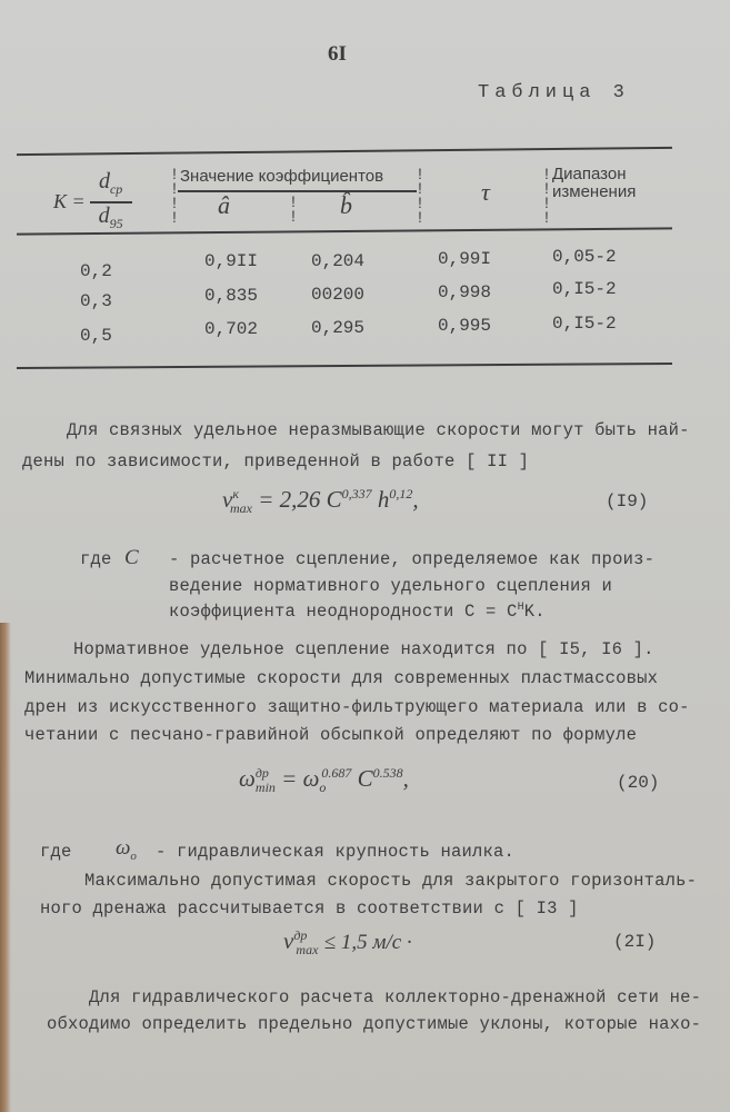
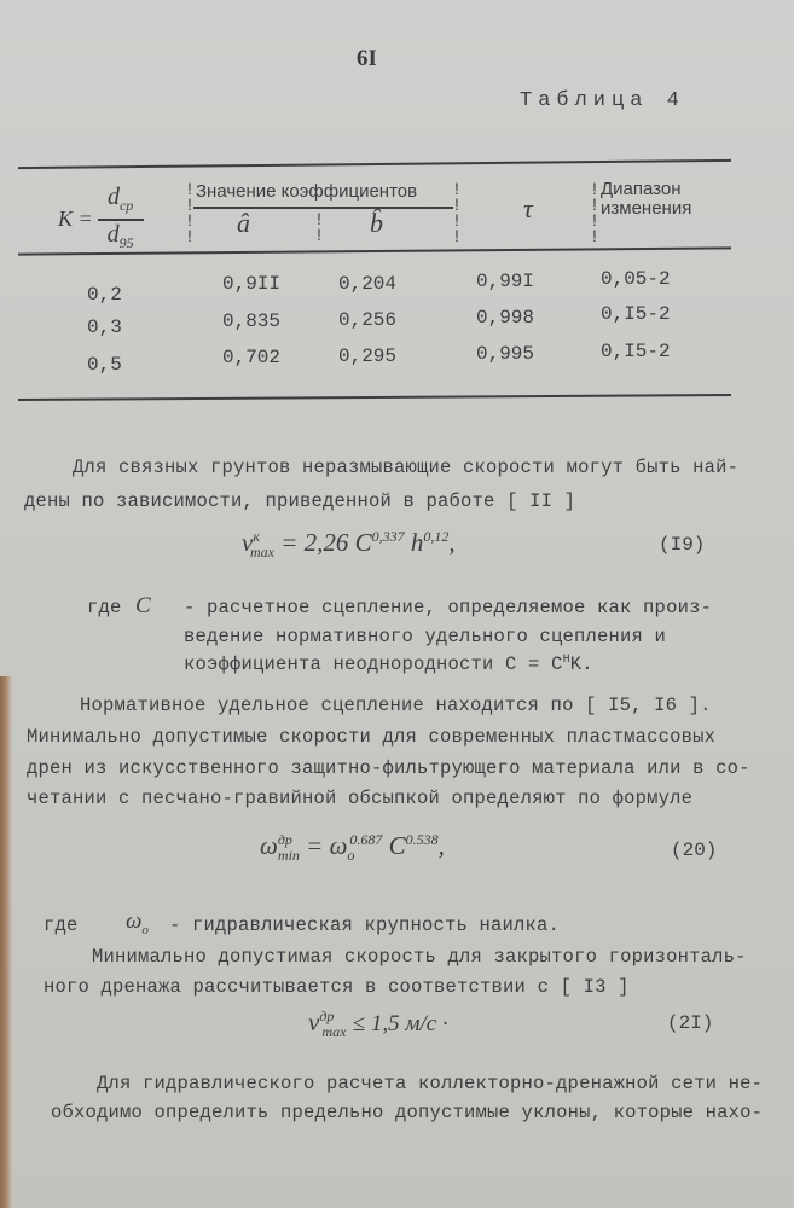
  6I
- Таблица 3
+ Таблица 4
  K =
  dср
  d95
  !
  !
  !
  !
  Значение коэффициентов
  !
  !
  !
  !
  !
  !
  â
  b̂
  τ
  !
  !
  !
  !
  Диапазон
  изменения
  0,2
  0,9II
  0,204
  0,99I
  0,05-2
  0,3
  0,835
- 00200
+ 0,256
  0,998
  0,I5-2
  0,5
  0,702
  0,295
  0,995
  0,I5-2
- Для связных удельное неразмывающие скорости могут быть най-
+ Для связных грунтов неразмывающие скорости могут быть най-
  дены по зависимости, приведенной в работе [ II ]
  vкmax = 2,26 C0,337 h0,12,
  (I9)
  где
  C
  - расчетное сцепление, определяемое как произ-
  ведение нормативного удельного сцепления и
  коэффициента неоднородности C = CНK.
  Нормативное удельное сцепление находится по [ I5, I6 ].
  Минимально допустимые скорости для современных пластмассовых
  дрен из искусственного защитно-фильтрующего материала или в со-
  четании с песчано-гравийной обсыпкой определяют по формуле
  ωдрmin = ωo0.687 C0.538,
  (20)
  где
  ωo
  - гидравлическая крупность наилка.
- Максимально допустимая скорость для закрытого горизонталь-
+ Минимально допустимая скорость для закрытого горизонталь-
  ного дренажа рассчитывается в соответствии с [ I3 ]
  vдрmax ≤ 1,5 м/с ·
  (2I)
  Для гидравлического расчета коллекторно-дренажной сети не-
  обходимо определить предельно допустимые уклоны, которые нахо-
